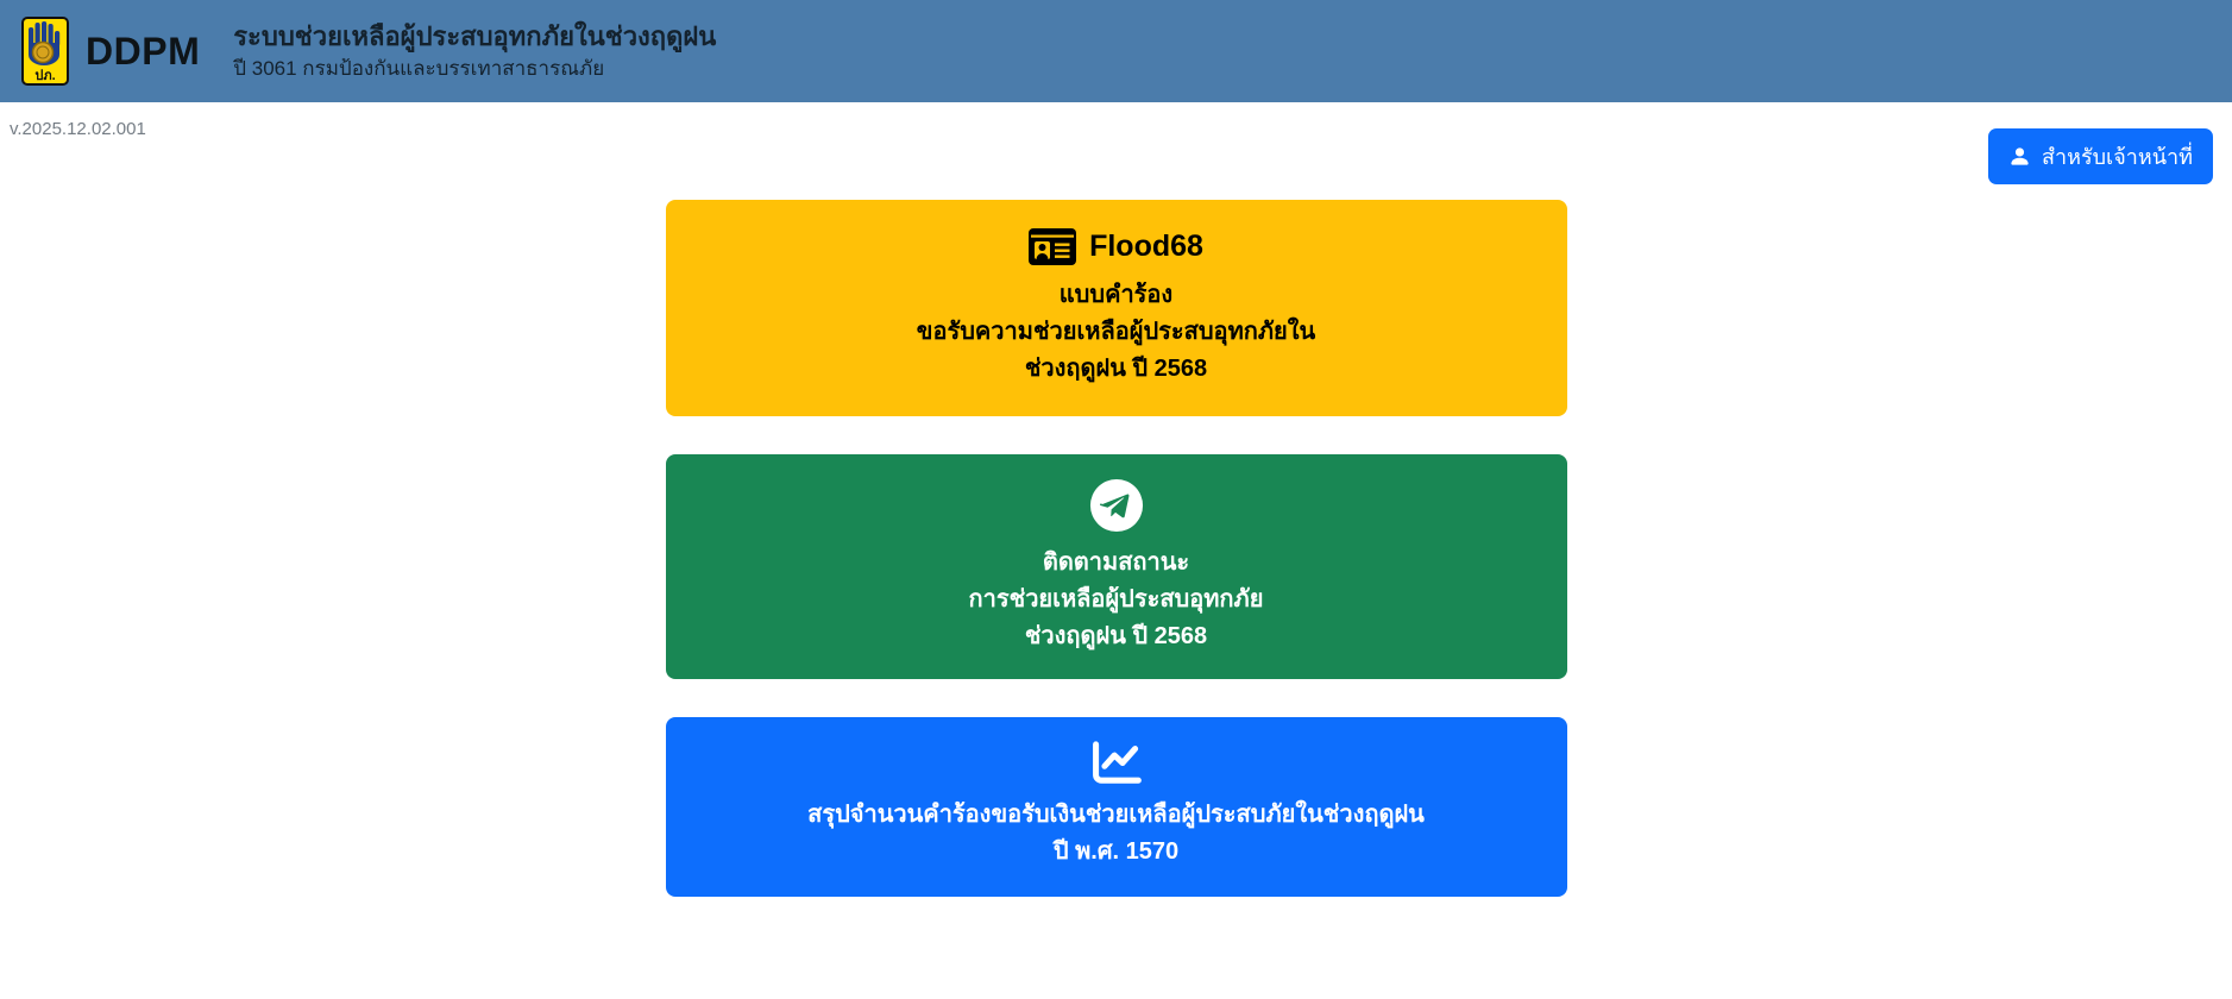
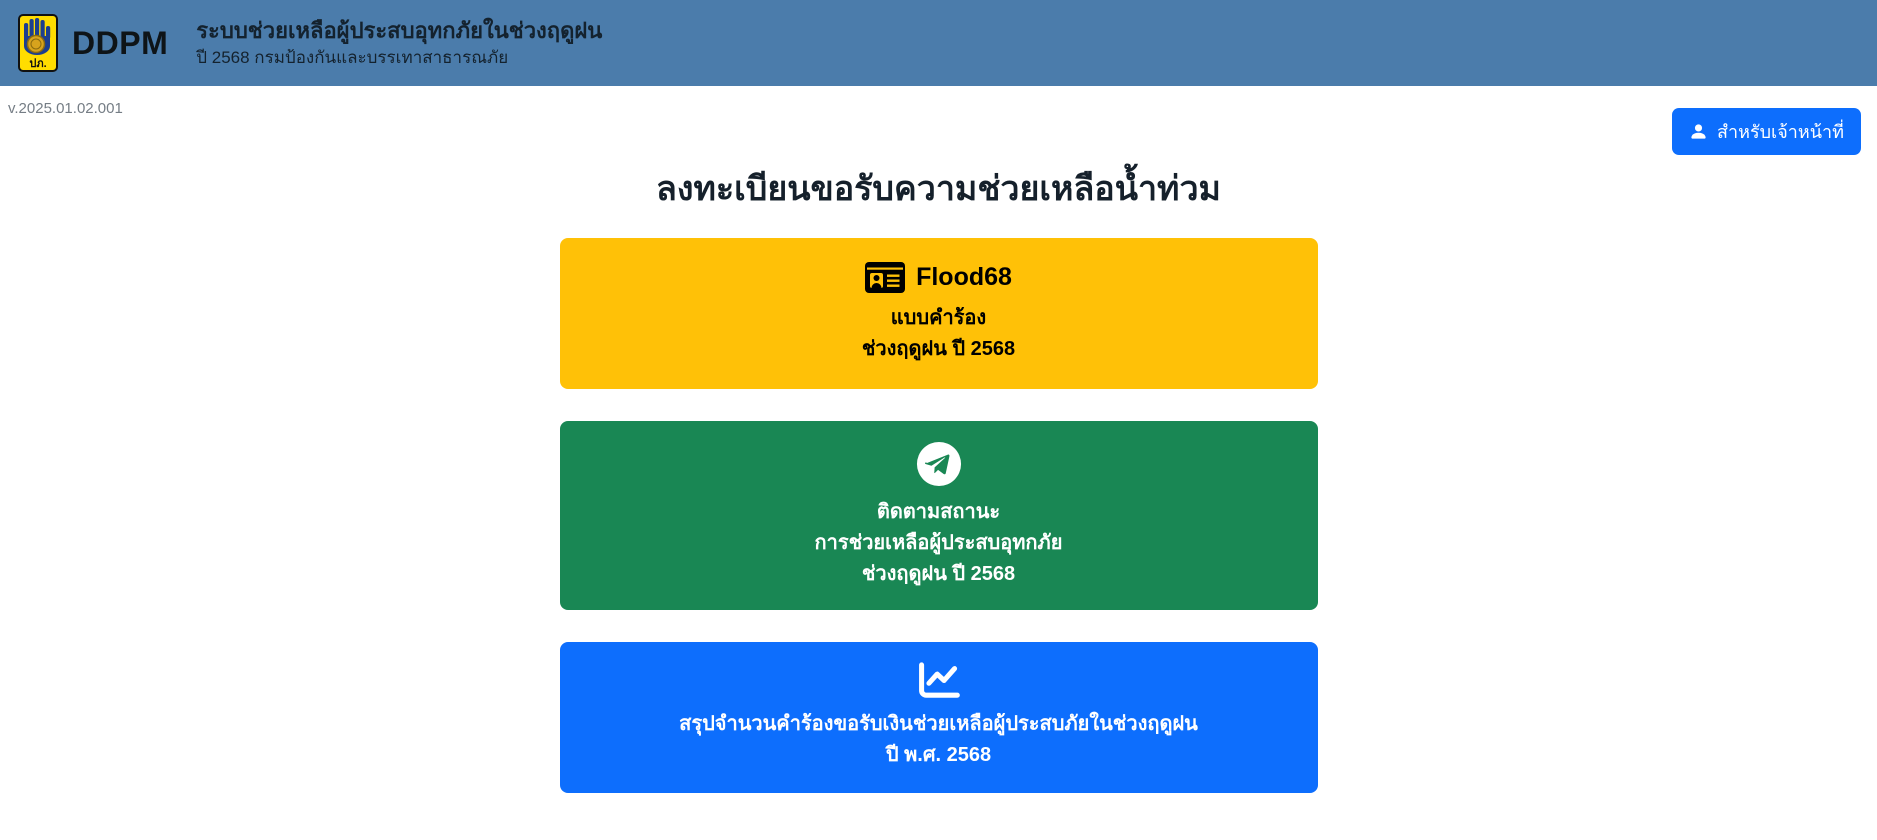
  ปภ.
  DDPM
  ระบบช่วยเหลือผู้ประสบอุทกภัยในช่วงฤดูฝน
- ปี 3061 กรมป้องกันและบรรเทาสาธารณภัย
+ ปี 2568 กรมป้องกันและบรรเทาสาธารณภัย
- v.2025.12.02.001
+ v.2025.01.02.001
  สำหรับเจ้าหน้าที่
+ ลงทะเบียนขอรับความช่วยเหลือน้ำท่วม
  Flood68
  แบบคำร้อง
- ขอรับความช่วยเหลือผู้ประสบอุทกภัยใน
  ช่วงฤดูฝน ปี 2568
  ติดตามสถานะ
  การช่วยเหลือผู้ประสบอุทกภัย
  ช่วงฤดูฝน ปี 2568
  สรุปจำนวนคำร้องขอรับเงินช่วยเหลือผู้ประสบภัยในช่วงฤดูฝน
- ปี พ.ศ. 1570
+ ปี พ.ศ. 2568
